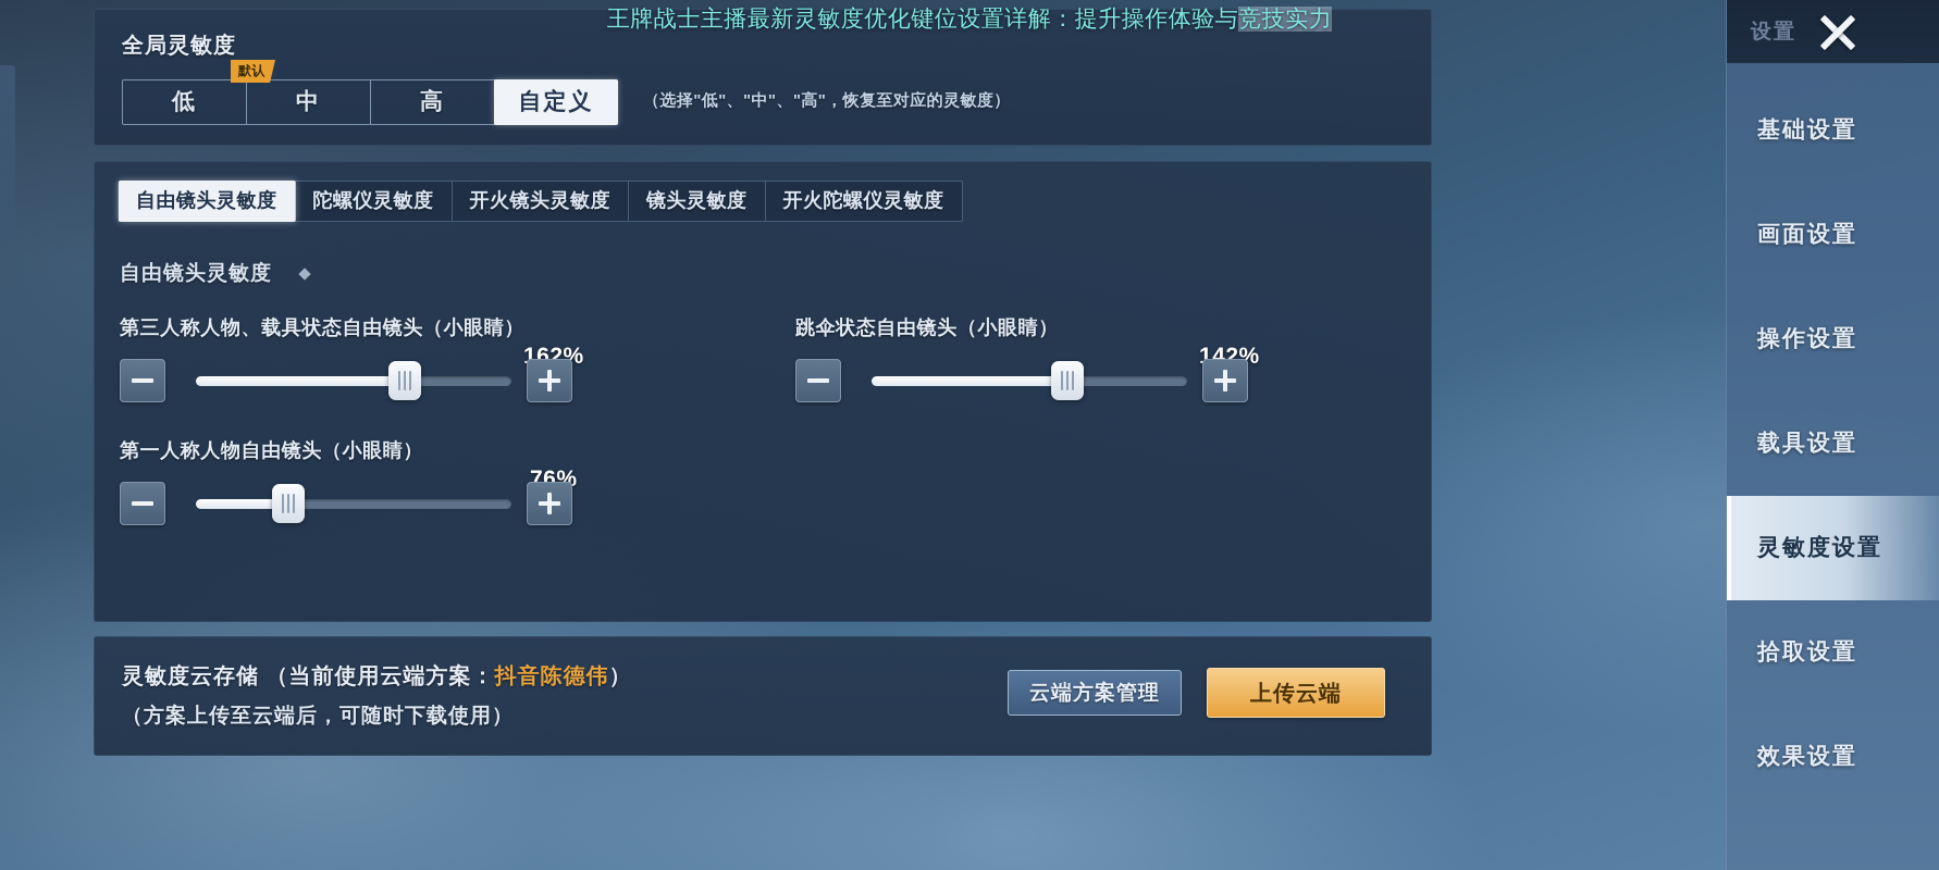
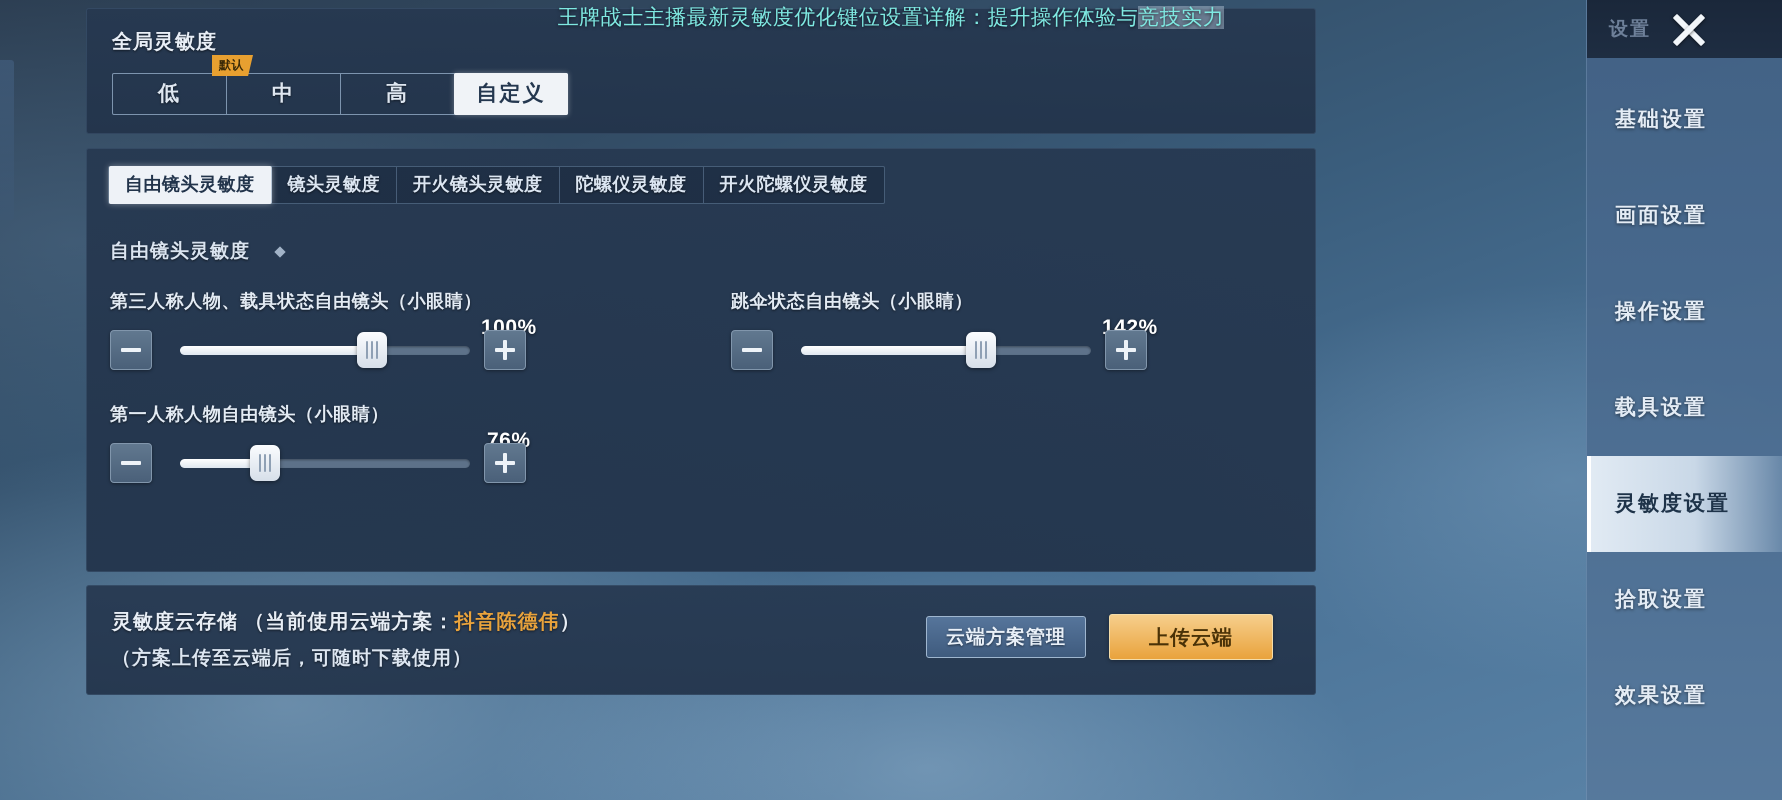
  全局灵敏度
  低
  中
  高
  自定义
  默认
- （选择"低"、"中"、"高"，恢复至对应的灵敏度）
  自由镜头灵敏度
- 陀螺仪灵敏度
+ 镜头灵敏度
  开火镜头灵敏度
- 镜头灵敏度
+ 陀螺仪灵敏度
  开火陀螺仪灵敏度
  自由镜头灵敏度
  第三人称人物、载具状态自由镜头（小眼睛）
- 162%
+ 100%
  跳伞状态自由镜头（小眼睛）
  142%
  第一人称人物自由镜头（小眼睛）
  76%
  灵敏度云存储 （当前使用云端方案：抖音陈德伟）
  （方案上传至云端后，可随时下载使用）
  云端方案管理
  上传云端
  设置
  基础设置
  画面设置
  操作设置
  载具设置
  灵敏度设置
  拾取设置
  效果设置
  王牌战士主播最新灵敏度优化键位设置详解：提升操作体验与竞技实力
